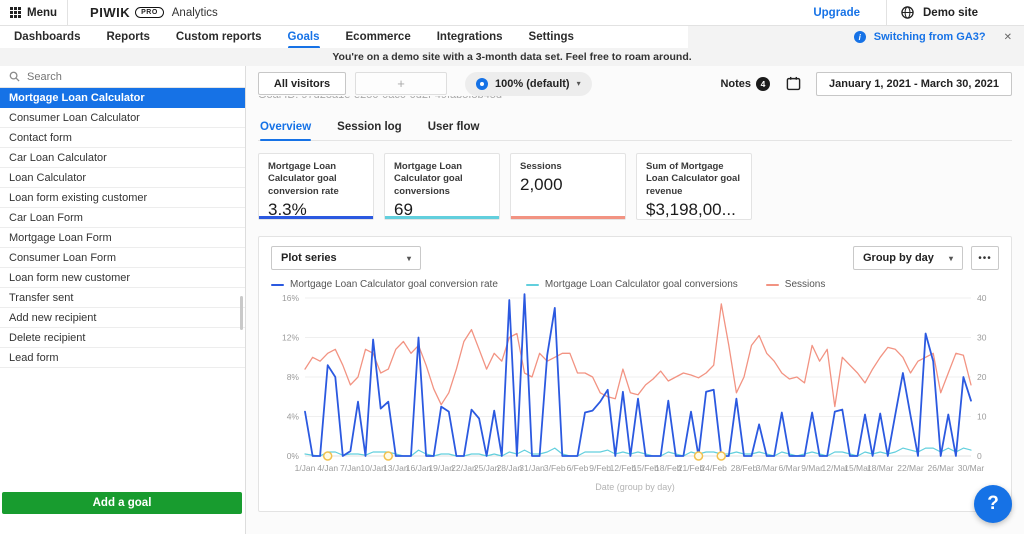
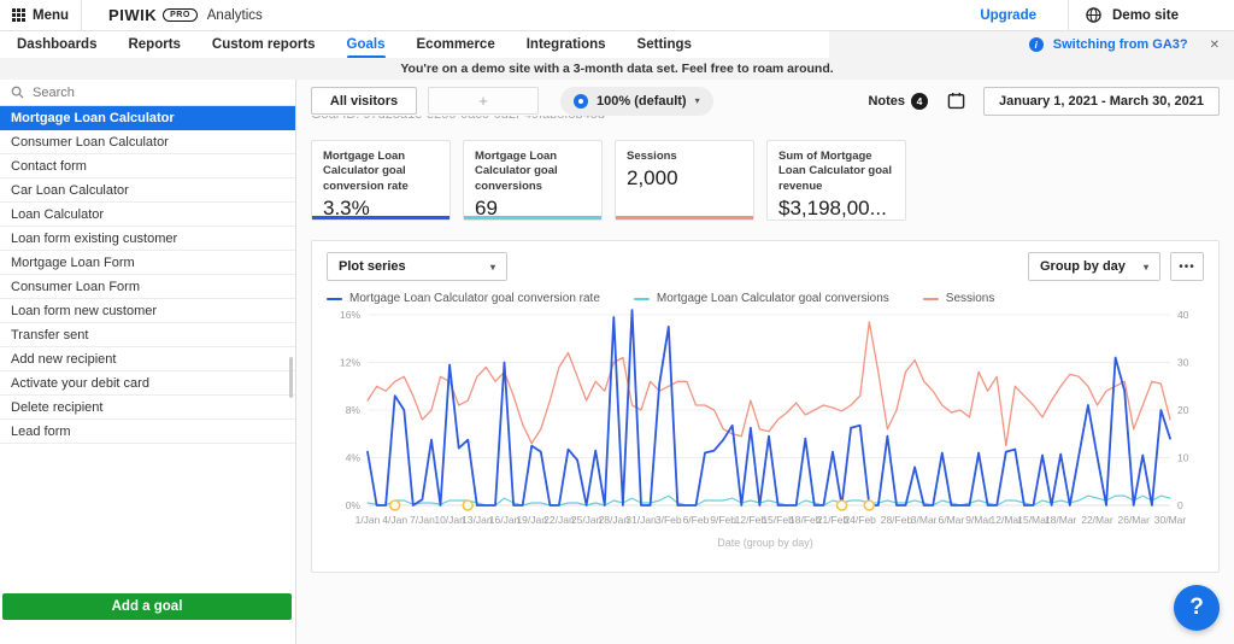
  Menu
  PIWIK
  Analytics
  Upgrade
  Demo site
  Dashboards
  Reports
  Custom reports
  Goals
  Ecommerce
  Integrations
  Settings
  i
  Switching from GA3?
  ✕
  You're on a demo site with a 3-month data set. Feel free to roam around.
  Search
  Mortgage Loan Calculator
  Consumer Loan Calculator
  Contact form
  Car Loan Calculator
  Loan Calculator
  Loan form existing customer
- Car Loan Form
  Mortgage Loan Form
  Consumer Loan Form
  Loan form new customer
  Transfer sent
  Add new recipient
+ Activate your debit card
  Delete recipient
  Lead form
  Add a goal
  All visitors
  +
  100% (default)
  ▾
  Notes
  4
  January 1, 2021 - March 30, 2021
- Overview
- Session log
- User flow
  Mortgage Loan Calculator goal conversion rate
  3.3%
  Mortgage Loan Calculator goal conversions
  69
  Sessions
  2,000
  Sum of Mortgage Loan Calculator goal revenue
  $3,198,00...
  Plot series
  ▾
  Group by day
  ▾
  •••
  Mortgage Loan Calculator goal conversion rate
  Mortgage Loan Calculator goal conversions
  Sessions
  0%
  0
  4%
  10
  8%
  20
  12%
  30
  16%
  40
  1/Jan
  4/Jan
  7/Jan
  10/Jan
  13/Jan
  16/Jan
  19/Jan
  22/Jan
  25/Jan
  28/Jan
  31/Jan
  3/Feb
  6/Feb
  9/Feb
  12/Feb
  15/Feb
  18/Feb
  21/Feb
  24/Feb
  28/Feb
  3/Mar
  6/Mar
  9/Mar
  12/Mar
  15/Mar
  18/Mar
  22/Mar
  26/Mar
  30/Mar
  Date (group by day)
  ?
